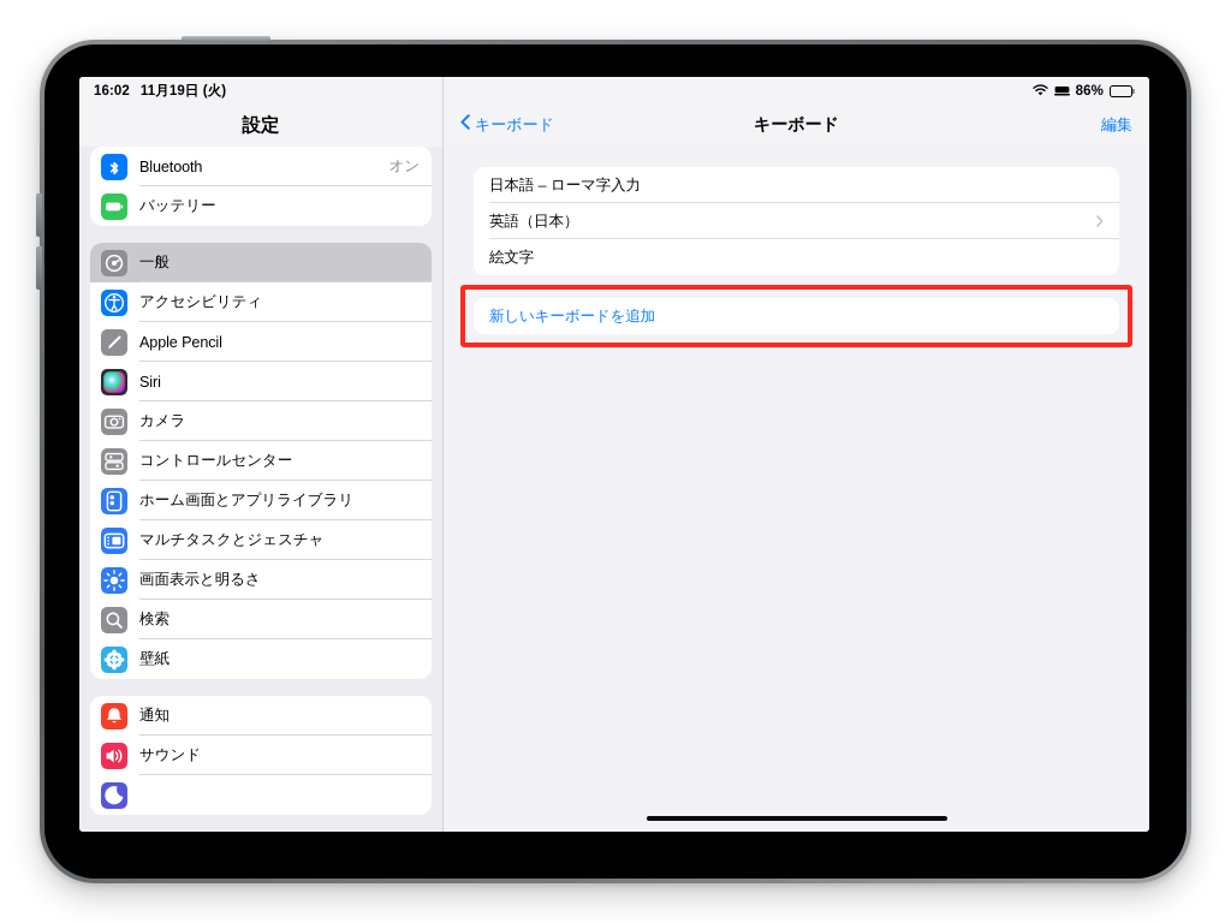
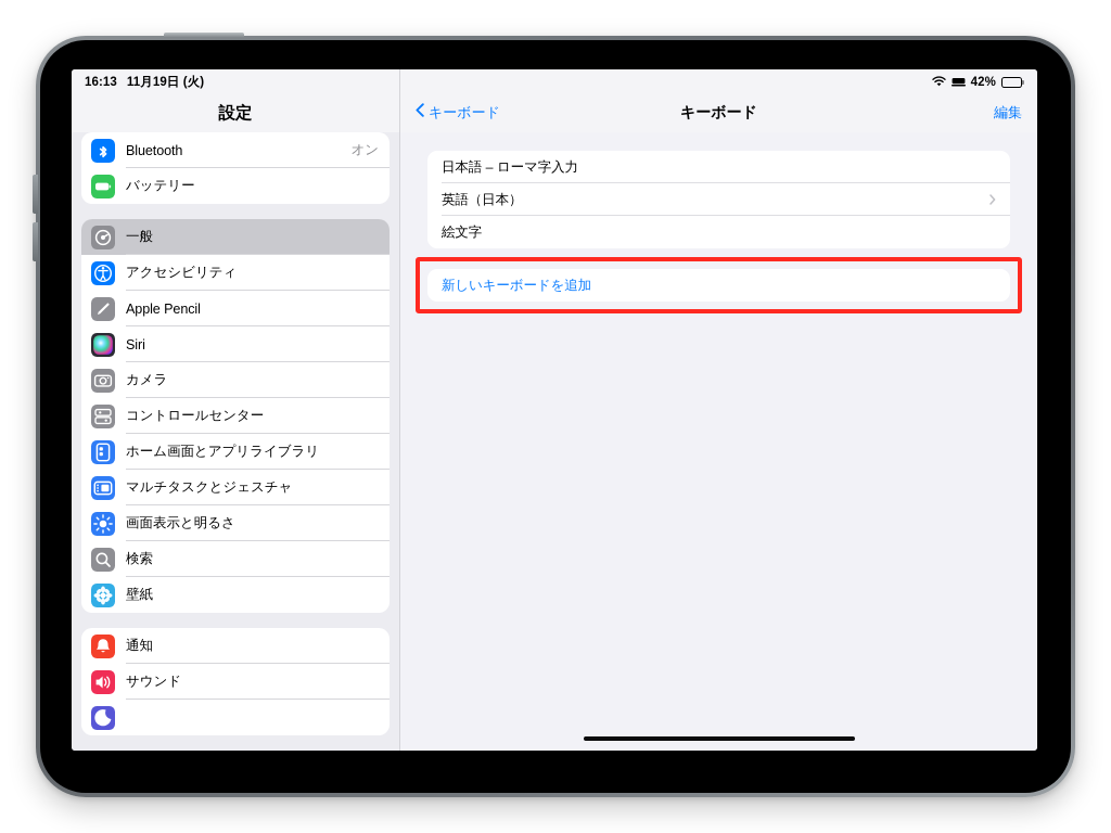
- 16:02
+ 16:13
  11月19日 (火)
  設定
  Bluetooth
  オン
  バッテリー
  一般
  アクセシビリティ
  Apple Pencil
  Siri
  カメラ
  コントロールセンター
  ホーム画面とアプリライブラリ
  マルチタスクとジェスチャ
  画面表示と明るさ
  検索
  壁紙
  通知
  サウンド
- 86%
+ 42%
  キーボード
  キーボード
  編集
  日本語 – ローマ字入力
  英語（日本）
  絵文字
  新しいキーボードを追加
